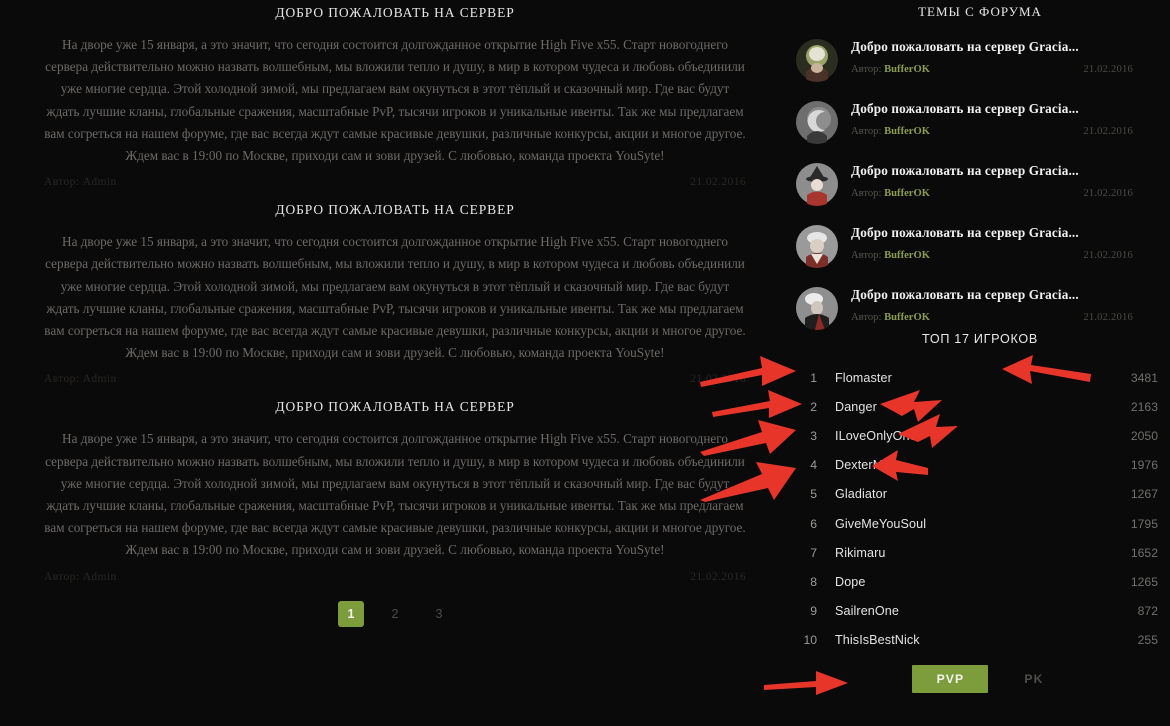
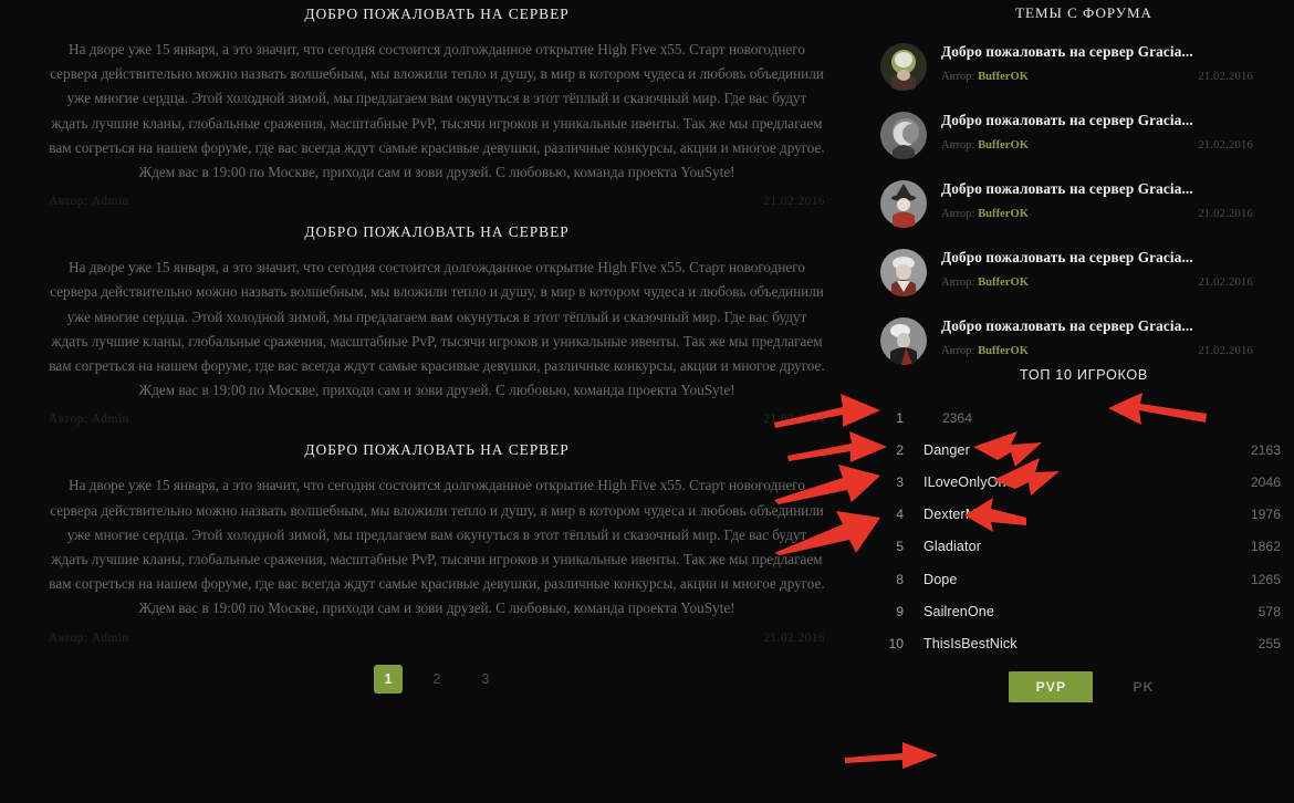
  ДОБРО ПОЖАЛОВАТЬ НА СЕРВЕР
  На дворе уже 15 января, а это значит, что сегодня состоится долгожданное открытие High Five x55. Старт новогоднего сервера действительно можно назвать волшебным, мы вложили тепло и душу, в мир в котором чудеса и любовь объединили уже многие сердца. Этой холодной зимой, мы предлагаем вам окунуться в этот тёплый и сказочный мир. Где вас будут ждать лучшие кланы, глобальные сражения, масштабные PvP, тысячи игроков и уникальные ивенты. Так же мы предлагаем вам согреться на нашем форуме, где вас всегда ждут самые красивые девушки, различные конкурсы, акции и многое другое. Ждем вас в 19:00 по Москве, приходи сам и зови друзей. С любовью, команда проекта YouSyte!
  Автор: Admin
  21.02.2016
  ДОБРО ПОЖАЛОВАТЬ НА СЕРВЕР
  На дворе уже 15 января, а это значит, что сегодня состоится долгожданное открытие High Five x55. Старт новогоднего сервера действительно можно назвать волшебным, мы вложили тепло и душу, в мир в котором чудеса и любовь объединили уже многие сердца. Этой холодной зимой, мы предлагаем вам окунуться в этот тёплый и сказочный мир. Где вас будут ждать лучшие кланы, глобальные сражения, масштабные PvP, тысячи игроков и уникальные ивенты. Так же мы предлагаем вам согреться на нашем форуме, где вас всегда ждут самые красивые девушки, различные конкурсы, акции и многое другое. Ждем вас в 19:00 по Москве, приходи сам и зови друзей. С любовью, команда проекта YouSyte!
  Автор: Admin
  ДОБРО ПОЖАЛОВАТЬ НА СЕРВЕР
  На дворе уже 15 января, а это значит, что сегодня состоится долгожданное открытие High Five x55. Старт новогоднего сервера действительно можно назвать волшебным, мы вложили тепло и душу, в мир в котором чудеса и любовь объединили уже многие сердца. Этой холодной зимой, мы предлагаем вам окунуться в этот тёплый и сказочный мир. Где вас будут ждать лучшие кланы, глобальные сражения, масштабные PvP, тысячи игроков и уникальные ивенты. Так же мы предлагаем вам согреться на нашем форуме, где вас всегда ждут самые красивые девушки, различные конкурсы, акции и многое другое. Ждем вас в 19:00 по Москве, приходи сам и зови друзей. С любовью, команда проекта YouSyte!
  Автор: Admin
  21.02.2016
  1
  2
  3
  ТЕМЫ С ФОРУМА
  Добро пожаловать на сервер Gracia...
  Автор: BufferOK
  21.02.2016
  Добро пожаловать на сервер Gracia...
  Автор: BufferOK
  21.02.2016
  Добро пожаловать на сервер Gracia...
  Автор: BufferOK
  21.02.2016
  Добро пожаловать на сервер Gracia...
  Автор: BufferOK
  21.02.2016
  Добро пожаловать на сервер Gracia...
  Автор: BufferOK
  21.02.2016
- ТОП 17 ИГРОКОВ
+ ТОП 10 ИГРОКОВ
  1
- Flomaster
- 3481
+ 2364
  2
  Danger
  2163
  3
  ILoveOnlyO
- 2050
+ 2046
  4
  1976
  5
  Gladiator
- 1267
+ 1862
- 6
- GiveMeYouSoul
- 1795
- 7
- Rikimaru
- 1652
  8
  Dope
  1265
  9
  SailrenOne
- 872
+ 578
  10
  ThisIsBestNick
  255
  PVP
  PK
